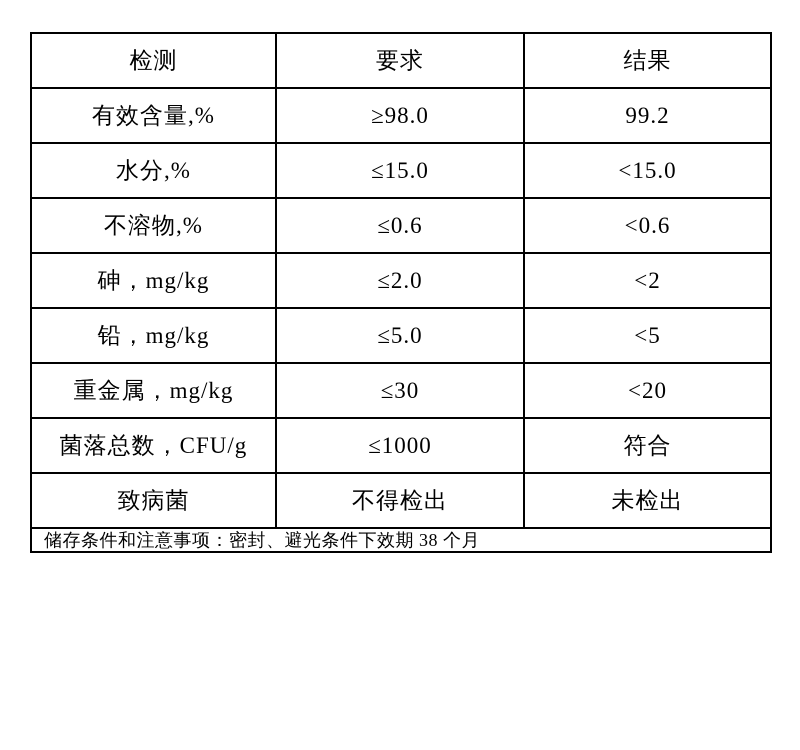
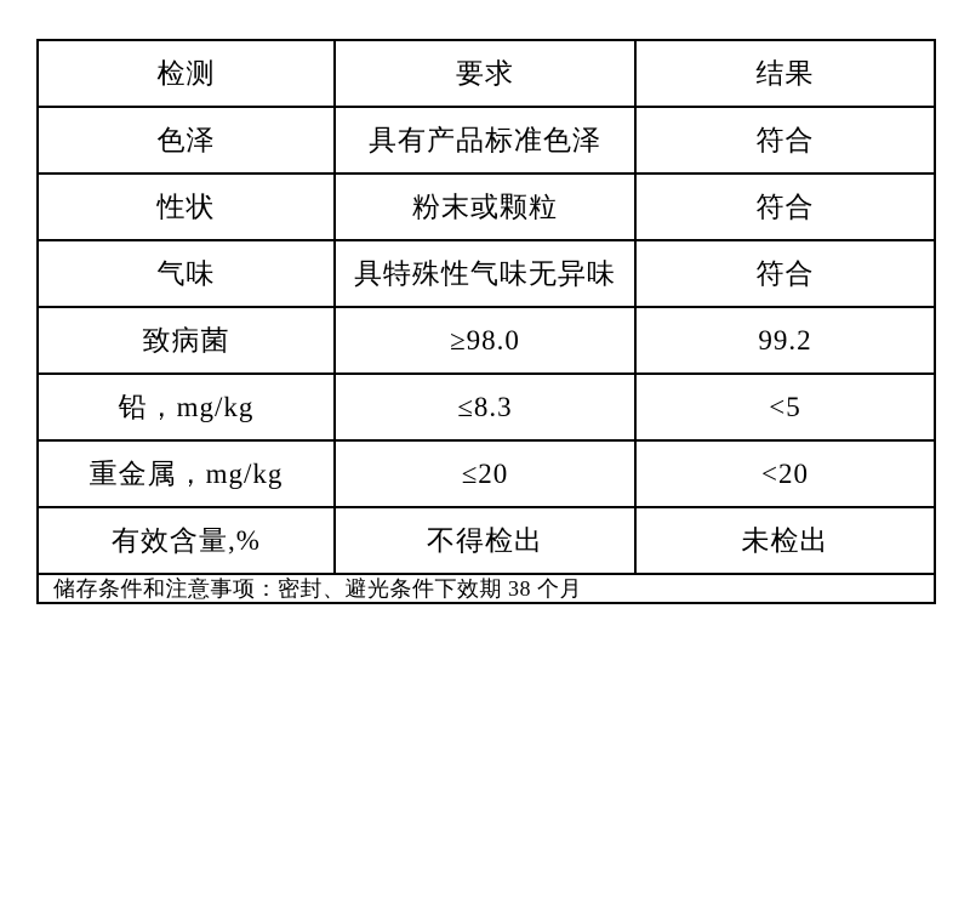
  检测	要求	结果
+ 色泽	具有产品标准色泽	符合
+ 性状	粉末或颗粒	符合
+ 气味	具特殊性气味无异味	符合
- 有效含量,%	≥98.0	99.2
+ 致病菌	≥98.0	99.2
- 水分,%	≤15.0	<15.0
- 不溶物,%	≤0.6	<0.6
- 砷，mg/kg	≤2.0	<2
- 铅，mg/kg	≤5.0	<5
+ 铅，mg/kg	≤8.3	<5
- 重金属，mg/kg	≤30	<20
+ 重金属，mg/kg	≤20	<20
- 菌落总数，CFU/g	≤1000	符合
- 致病菌	不得检出	未检出
+ 有效含量,%	不得检出	未检出
  储存条件和注意事项：密封、避光条件下效期 38 个月
